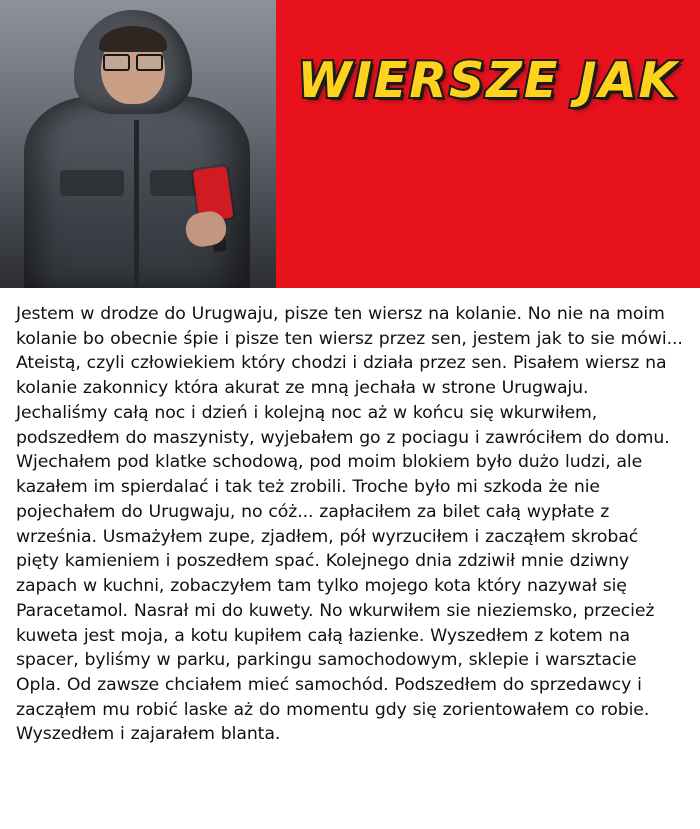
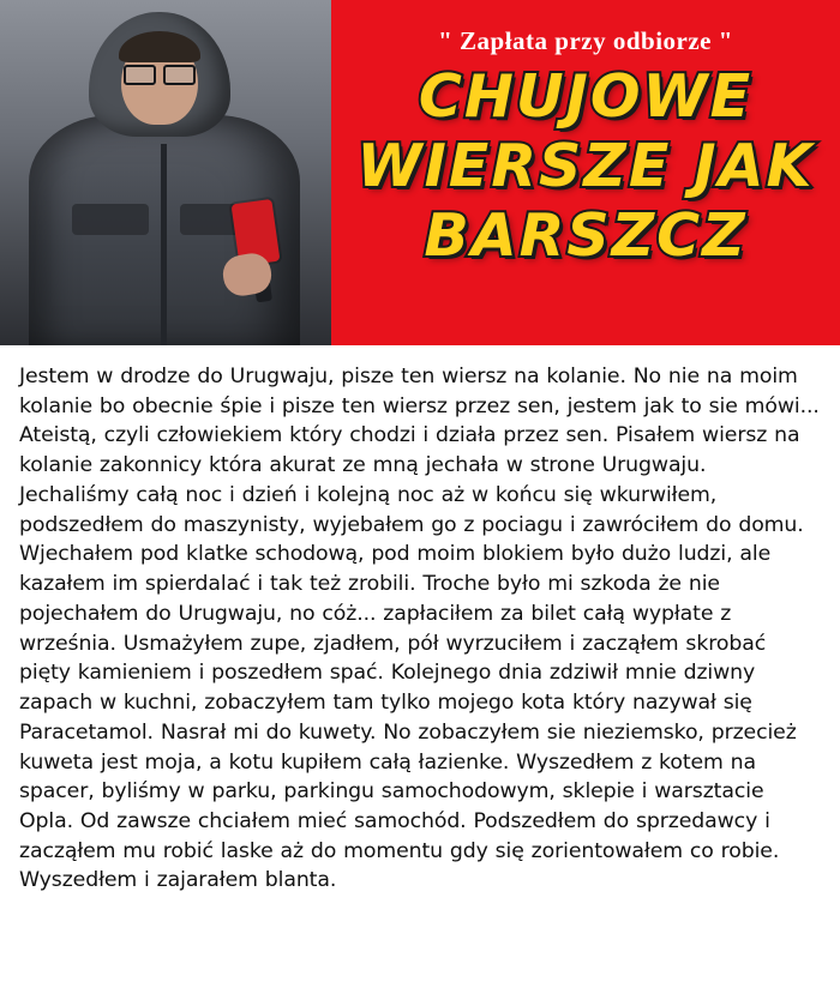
+ " Zapłata przy odbiorze "
+ CHUJOWE
  WIERSZE JAK
+ BARSZCZ
- Jestem w drodze do Urugwaju, pisze ten wiersz na kolanie. No nie na moim kolanie bo obecnie śpie i pisze ten wiersz przez sen, jestem jak to sie mówi... Ateistą, czyli człowiekiem który chodzi i działa przez sen. Pisałem wiersz na kolanie zakonnicy która akurat ze mną jechała w strone Urugwaju. Jechaliśmy całą noc i dzień i kolejną noc aż w końcu się wkurwiłem, podszedłem do maszynisty, wyjebałem go z pociagu i zawróciłem do domu. Wjechałem pod klatke schodową, pod moim blokiem było dużo ludzi, ale kazałem im spierdalać i tak też zrobili. Troche było mi szkoda że nie pojechałem do Urugwaju, no cóż... zapłaciłem za bilet całą wypłate z września. Usmażyłem zupe, zjadłem, pół wyrzuciłem i zacząłem skrobać pięty kamieniem i poszedłem spać. Kolejnego dnia zdziwił mnie dziwny zapach w kuchni, zobaczyłem tam tylko mojego kota który nazywał się Paracetamol. Nasrał mi do kuwety. No wkurwiłem sie nieziemsko, przecież kuweta jest moja, a kotu kupiłem całą łazienke. Wyszedłem z kotem na spacer, byliśmy w parku, parkingu samochodowym, sklepie i warsztacie Opla. Od zawsze chciałem mieć samochód. Podszedłem do sprzedawcy i zacząłem mu robić laske aż do momentu gdy się zorientowałem co robie. Wyszedłem i zajarałem blanta.
+ Jestem w drodze do Urugwaju, pisze ten wiersz na kolanie. No nie na moim kolanie bo obecnie śpie i pisze ten wiersz przez sen, jestem jak to sie mówi... Ateistą, czyli człowiekiem który chodzi i działa przez sen. Pisałem wiersz na kolanie zakonnicy która akurat ze mną jechała w strone Urugwaju. Jechaliśmy całą noc i dzień i kolejną noc aż w końcu się wkurwiłem, podszedłem do maszynisty, wyjebałem go z pociagu i zawróciłem do domu. Wjechałem pod klatke schodową, pod moim blokiem było dużo ludzi, ale kazałem im spierdalać i tak też zrobili. Troche było mi szkoda że nie pojechałem do Urugwaju, no cóż... zapłaciłem za bilet całą wypłate z września. Usmażyłem zupe, zjadłem, pół wyrzuciłem i zacząłem skrobać pięty kamieniem i poszedłem spać. Kolejnego dnia zdziwił mnie dziwny zapach w kuchni, zobaczyłem tam tylko mojego kota który nazywał się Paracetamol. Nasrał mi do kuwety. No zobaczyłem sie nieziemsko, przecież kuweta jest moja, a kotu kupiłem całą łazienke. Wyszedłem z kotem na spacer, byliśmy w parku, parkingu samochodowym, sklepie i warsztacie Opla. Od zawsze chciałem mieć samochód. Podszedłem do sprzedawcy i zacząłem mu robić laske aż do momentu gdy się zorientowałem co robie. Wyszedłem i zajarałem blanta.
